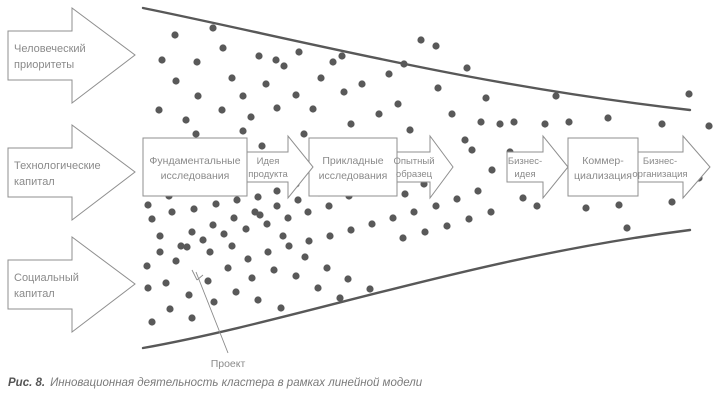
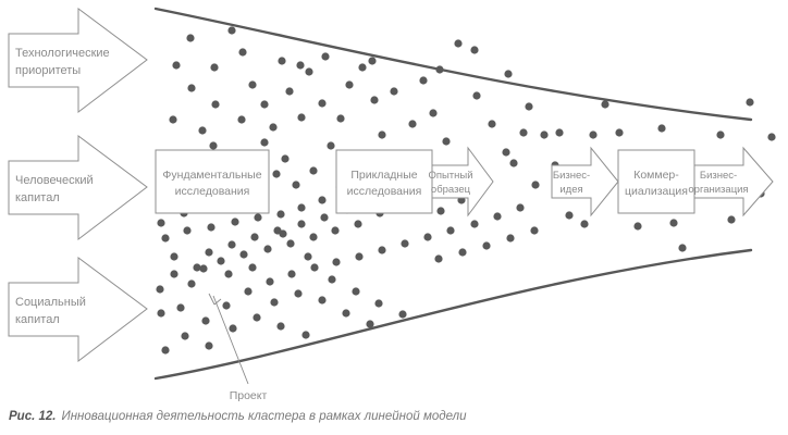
- Человеческий
+ Технологические
  приоритеты
- Технологические
+ Человеческий
  капитал
  Социальный
  капитал
  Фундаментальные
  исследования
  Прикладные
  исследования
  Коммер-
  циализация
- Идея
- продукта
  Опытный
  образец
  Бизнес-
  идея
  Бизнес-
  организация
  Проект
- Рис. 8. Инновационная деятельность кластера в рамках линейной модели
+ Рис. 12. Инновационная деятельность кластера в рамках линейной модели
